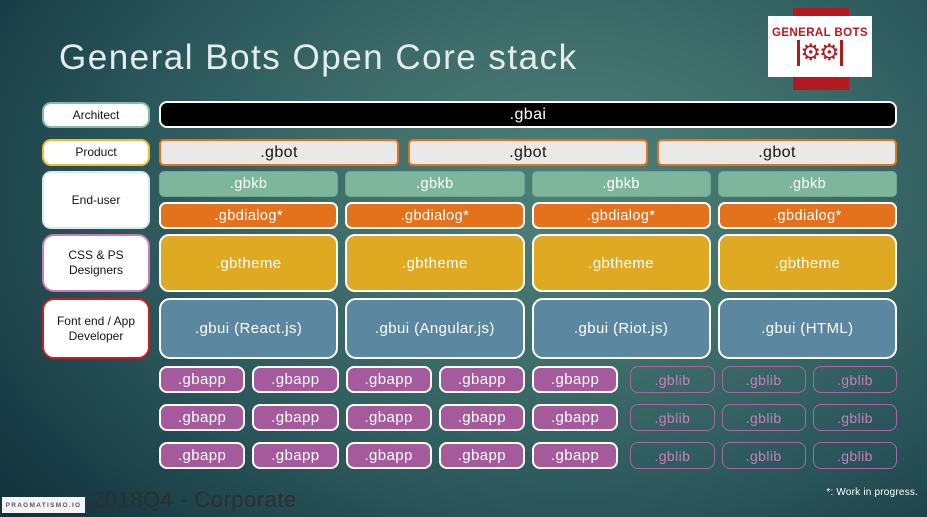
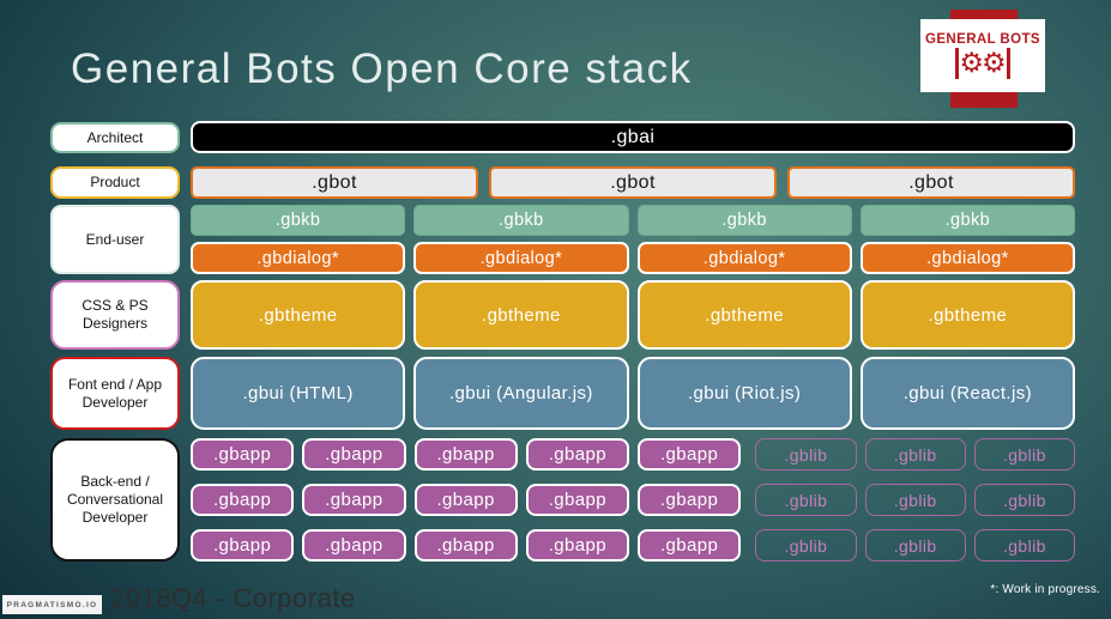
  General Bots Open Core stack
  GENERAL BOTS
  ⚙
  ⚙
  Architect
  Product
  End-user
  CSS & PS Designers
  Font end / App Developer
+ Back-end / Conversational Developer
  .gbai
  .gbot
  .gbot
  .gbot
  .gbkb
  .gbkb
  .gbkb
  .gbkb
  .gbdialog*
  .gbdialog*
  .gbdialog*
  .gbdialog*
  .gbtheme
  .gbtheme
  .gbtheme
  .gbtheme
- .gbui (React.js)
+ .gbui (HTML)
  .gbui (Angular.js)
  .gbui (Riot.js)
- .gbui (HTML)
+ .gbui (React.js)
  .gbapp
  .gbapp
  .gbapp
  .gbapp
  .gbapp
  .gblib
  .gblib
  .gblib
  .gbapp
  .gbapp
  .gbapp
  .gbapp
  .gbapp
  .gblib
  .gblib
  .gblib
  .gbapp
  .gbapp
  .gbapp
  .gbapp
  .gbapp
  .gblib
  .gblib
  .gblib
  2018Q4 - Corporate
  *: Work in progress.
